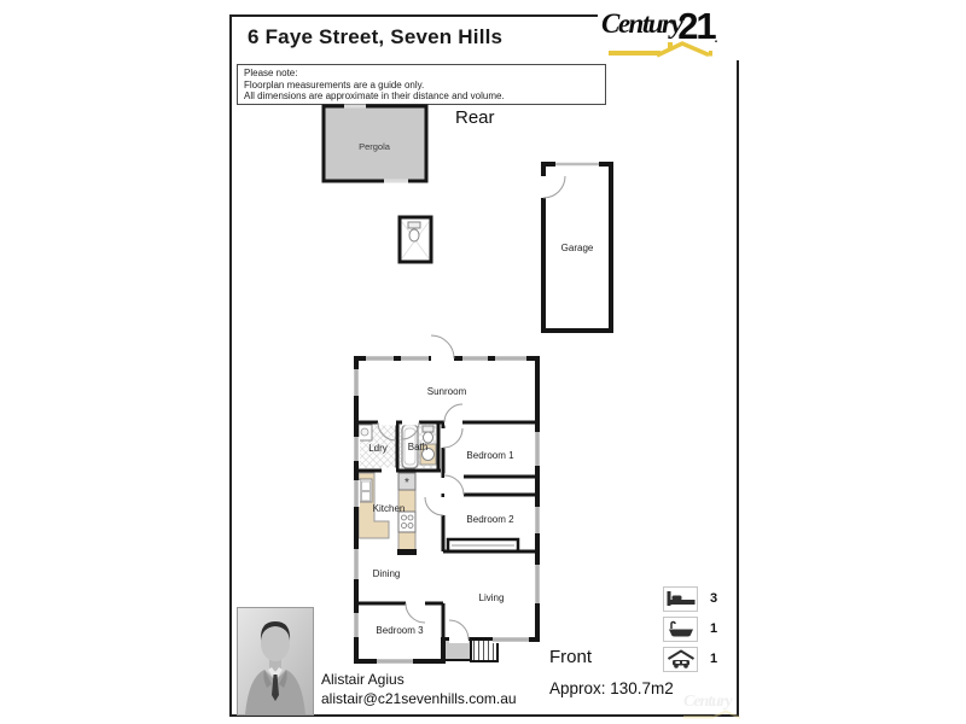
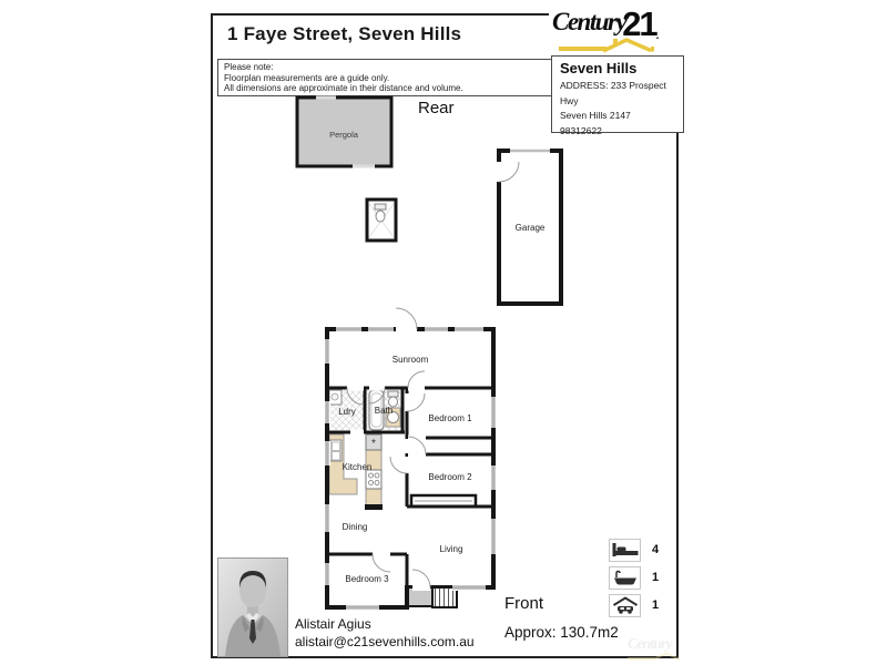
- 6 Faye Street, Seven Hills
+ 1 Faye Street, Seven Hills
  Century21.
  Please note:
  Floorplan measurements are a guide only.
  All dimensions are approximate in their distance and volume.
+ Seven Hills
+ ADDRESS: 233 Prospect Hwy
+ Seven Hills 2147
+ 98312622
  Rear
  Front
  Approx: 130.7m2
  Pergola
  Garage
  *
  Sunroom
  Ldry
  Bath
  Bedroom 1
  Kitchen
  Bedroom 2
  Dining
  Living
  Bedroom 3
- 3
+ 4
  1
  1
  Alistair Agius
  alistair@c21sevenhills.com.au
  Century
